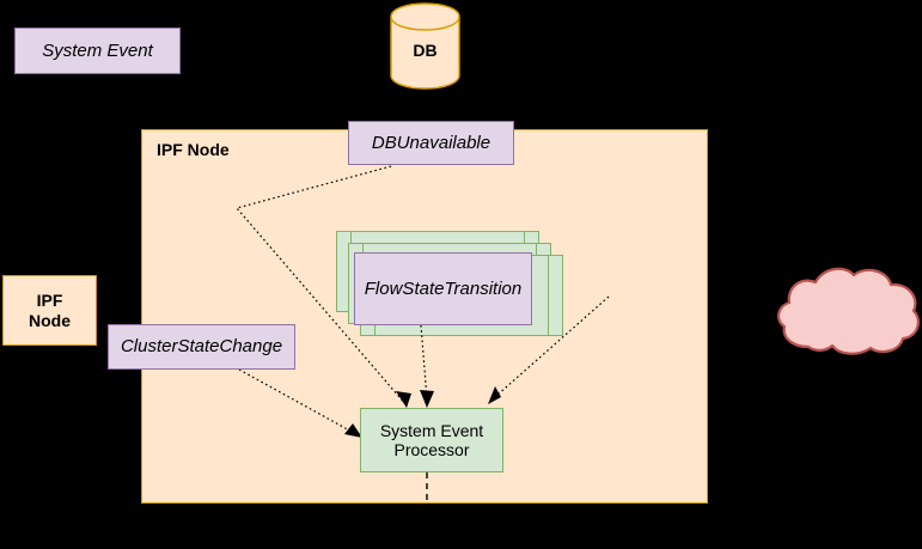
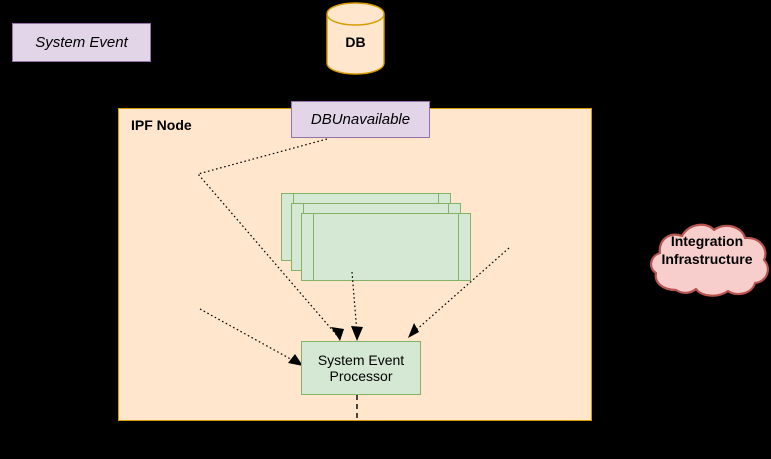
  IPF Node
  DB
+ Integration
+ Infrastructure
  System Event
  DBUnavailable
- FlowStateTransition
- ClusterStateChange
- IPF
- Node
  System Event
  Processor
